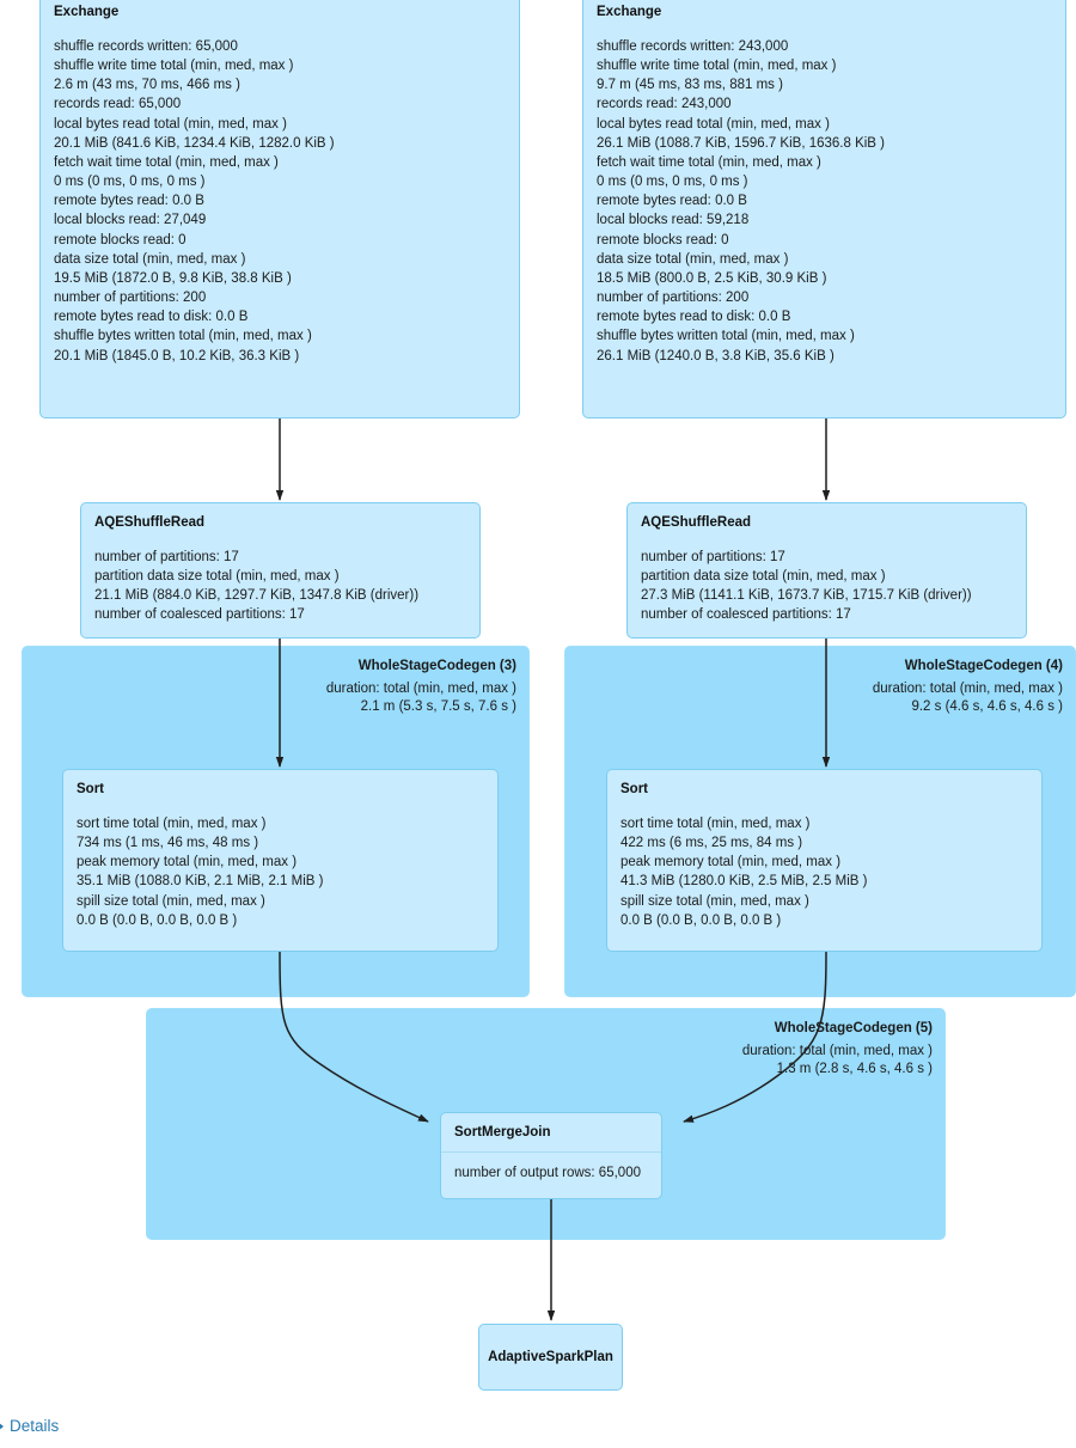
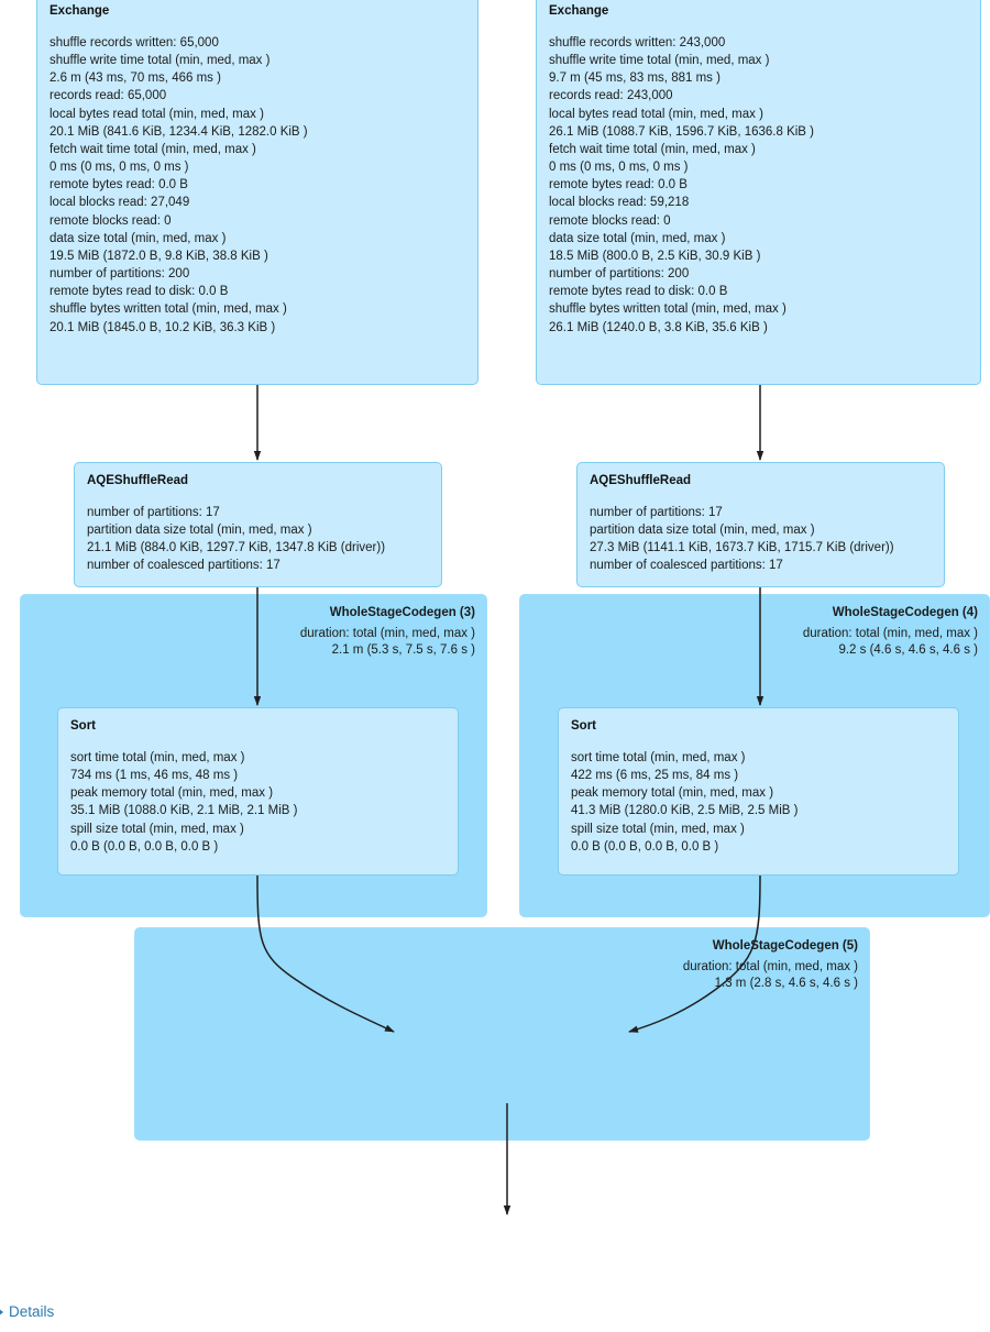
  WholeStageCodegen (3)
  duration: total (min, med, max )
  2.1 m (5.3 s, 7.5 s, 7.6 s )
  WholeStageCodegen (4)
  duration: total (min, med, max )
  9.2 s (4.6 s, 4.6 s, 4.6 s )
  WholeStageCodegen (5)
  duration: total (min, med, max )
  13 m (2.8 s, 4.6 s, 4.6 s )
  Exchange
  shuffle records written: 65,000
  shuffle write time total (min, med, max )
  2.6 m (43 ms, 70 ms, 466 ms )
  records read: 65,000
  local bytes read total (min, med, max )
  20.1 MiB (841.6 KiB, 1234.4 KiB, 1282.0 KiB )
  fetch wait time total (min, med, max )
  0 ms (0 ms, 0 ms, 0 ms )
  remote bytes read: 0.0 B
  local blocks read: 27,049
  remote blocks read: 0
  data size total (min, med, max )
  19.5 MiB (1872.0 B, 9.8 KiB, 38.8 KiB )
  number of partitions: 200
  remote bytes read to disk: 0.0 B
  shuffle bytes written total (min, med, max )
  20.1 MiB (1845.0 B, 10.2 KiB, 36.3 KiB )
  Exchange
  shuffle records written: 243,000
  shuffle write time total (min, med, max )
  9.7 m (45 ms, 83 ms, 881 ms )
  records read: 243,000
  local bytes read total (min, med, max )
  26.1 MiB (1088.7 KiB, 1596.7 KiB, 1636.8 KiB )
  fetch wait time total (min, med, max )
  0 ms (0 ms, 0 ms, 0 ms )
  remote bytes read: 0.0 B
  local blocks read: 59,218
  remote blocks read: 0
  data size total (min, med, max )
  18.5 MiB (800.0 B, 2.5 KiB, 30.9 KiB )
  number of partitions: 200
  remote bytes read to disk: 0.0 B
  shuffle bytes written total (min, med, max )
  26.1 MiB (1240.0 B, 3.8 KiB, 35.6 KiB )
  AQEShuffleRead
  number of partitions: 17
  partition data size total (min, med, max )
  21.1 MiB (884.0 KiB, 1297.7 KiB, 1347.8 KiB (driver))
  number of coalesced partitions: 17
  AQEShuffleRead
  number of partitions: 17
  partition data size total (min, med, max )
  27.3 MiB (1141.1 KiB, 1673.7 KiB, 1715.7 KiB (driver))
  number of coalesced partitions: 17
  Sort
  sort time total (min, med, max )
  734 ms (1 ms, 46 ms, 48 ms )
  peak memory total (min, med, max )
  35.1 MiB (1088.0 KiB, 2.1 MiB, 2.1 MiB )
  spill size total (min, med, max )
  0.0 B (0.0 B, 0.0 B, 0.0 B )
  Sort
  sort time total (min, med, max )
  422 ms (6 ms, 25 ms, 84 ms )
  peak memory total (min, med, max )
  41.3 MiB (1280.0 KiB, 2.5 MiB, 2.5 MiB )
  spill size total (min, med, max )
  0.0 B (0.0 B, 0.0 B, 0.0 B )
- SortMergeJoin
- number of output rows: 65,000
- AdaptiveSparkPlan
  Details
